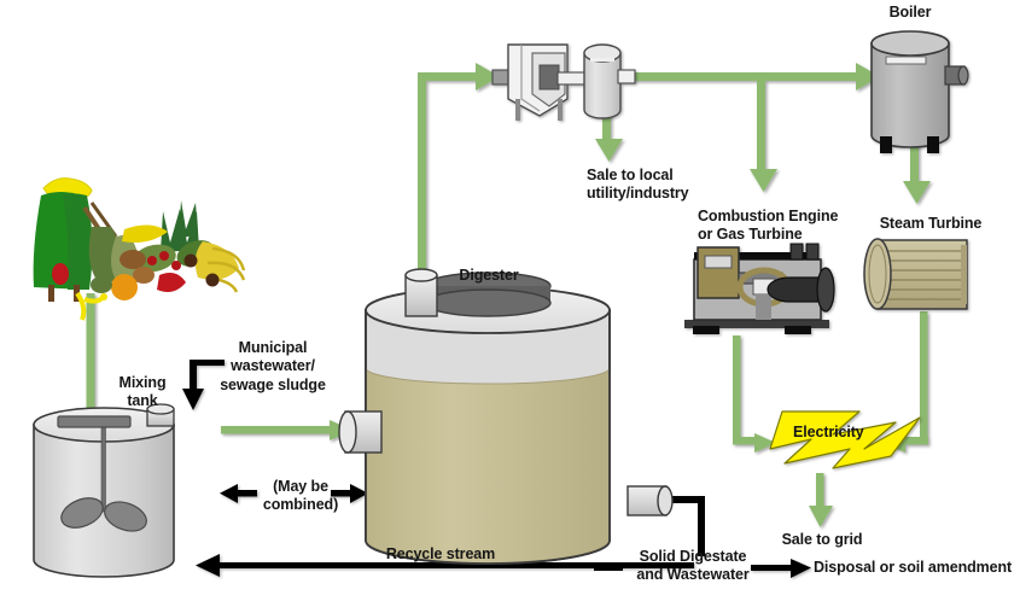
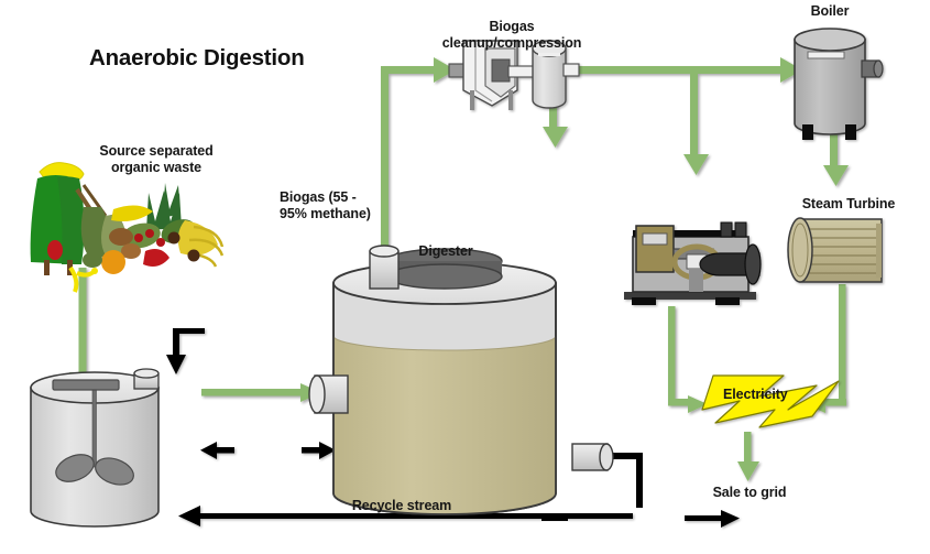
+ Anaerobic Digestion
+ Source separated
+ organic waste
+ Biogas (55 -
+ 95% methane)
+ Biogas cleanup/compression
  Boiler
  Digester
- Mixing
- tank
- Municipal
- wastewater/
- sewage sludge
- (May be
- combined)
- Sale to local
- utility/industry
- Combustion Engine
- or Gas Turbine
  Steam Turbine
  Electricity
  Sale to grid
  Recycle stream
- Solid Digestate
- and Wastewater
- Disposal or soil amendment
